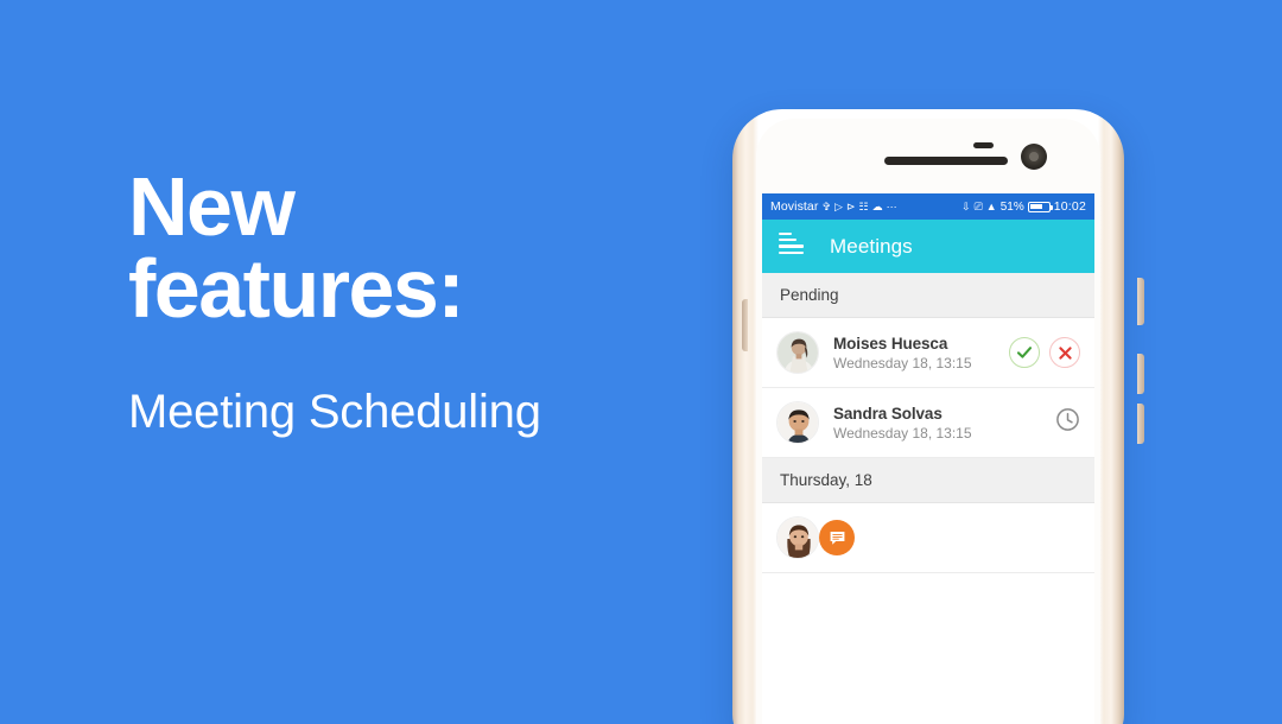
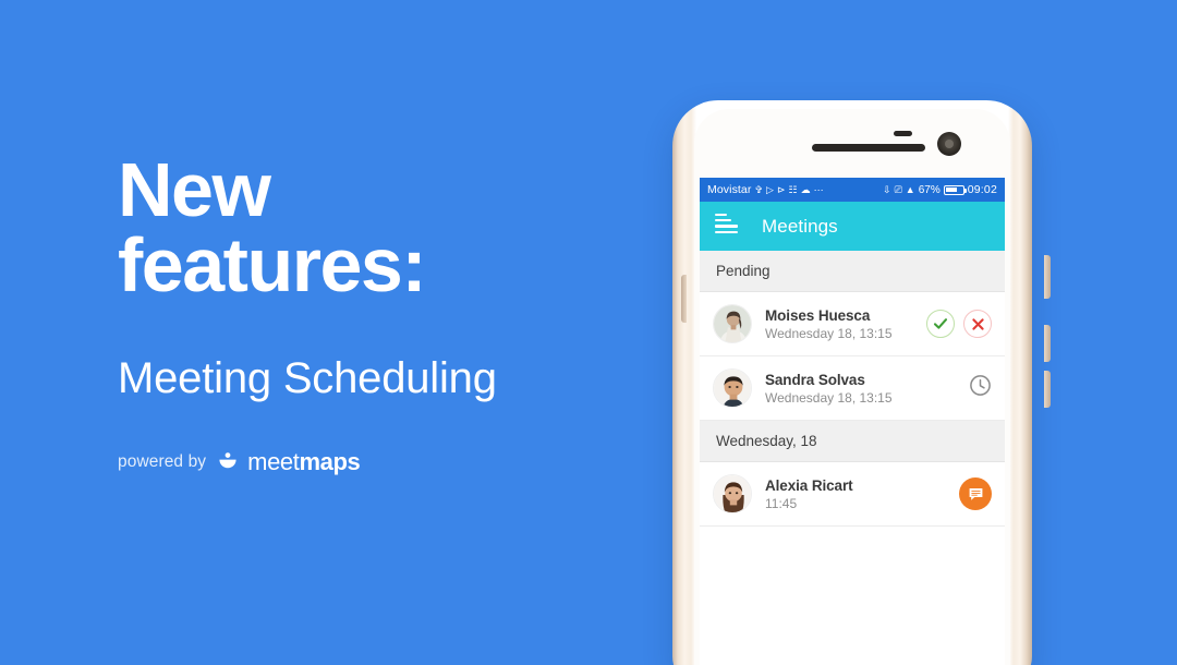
  New
  features:
  Meeting Scheduling
+ powered by
+ meetmaps
  Movistar
  ✞
  ▷
  ⊳
  ☷
  ☁
  ⋯
  ⇩
  ⎚
  ▲
- 51%
+ 67%
- 10:02
+ 09:02
  Meetings
  Pending
  Moises Huesca
  Wednesday 18, 13:15
  Sandra Solvas
  Wednesday 18, 13:15
- Thursday, 18
+ Wednesday, 18
+ Alexia Ricart
+ 11:45
